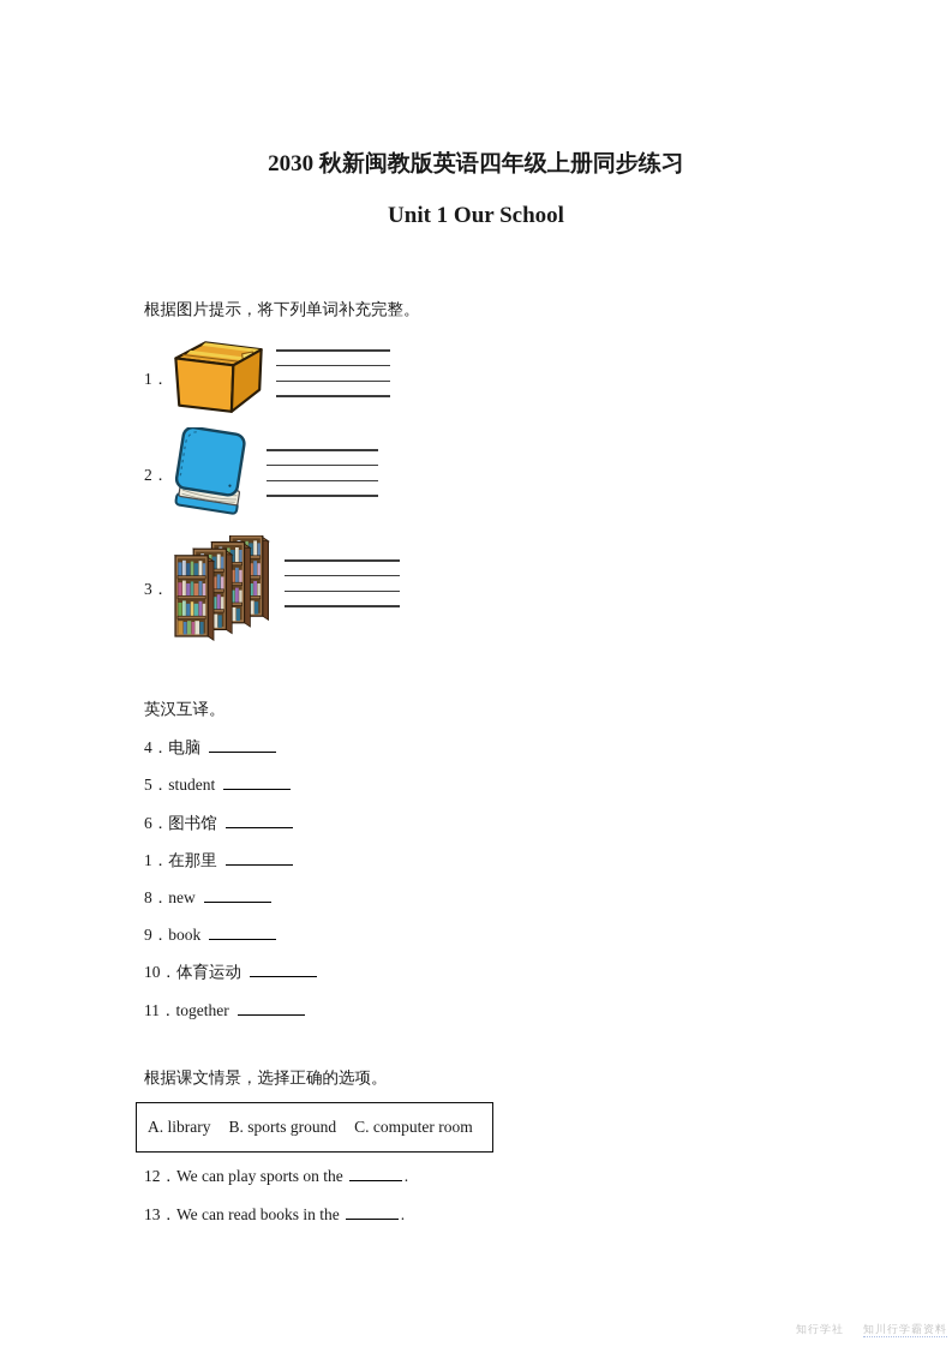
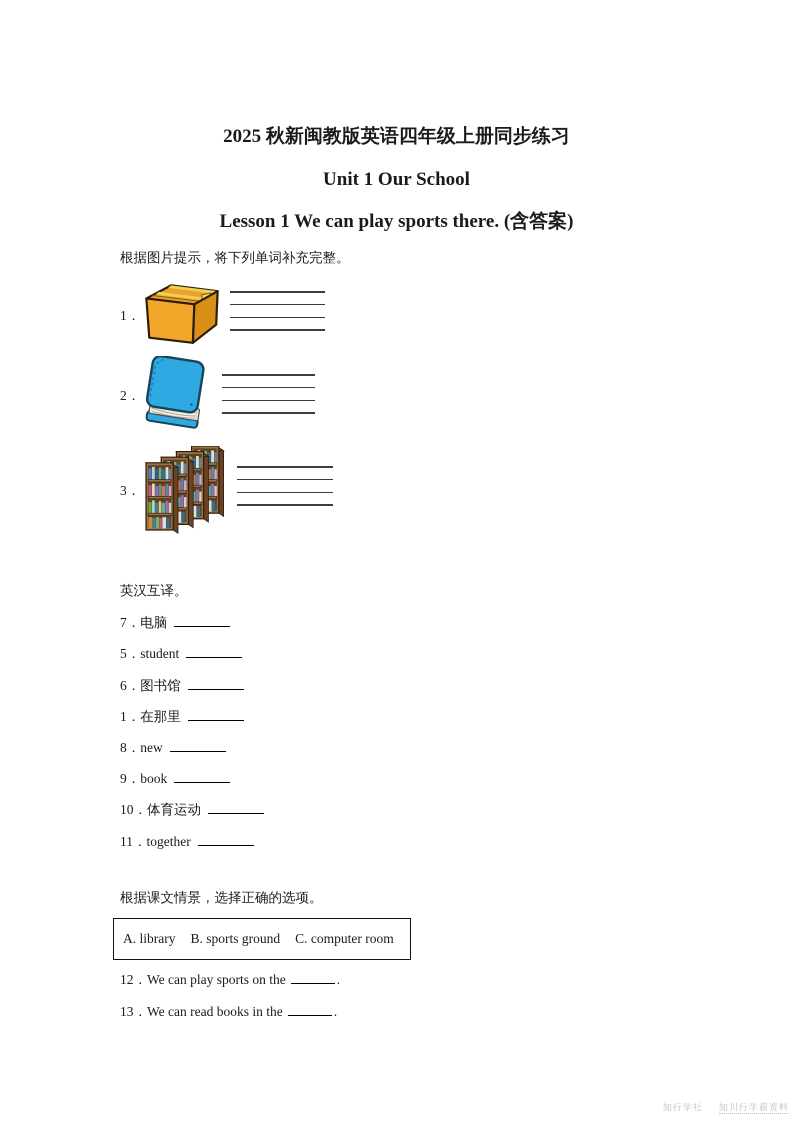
- 2030 秋新闽教版英语四年级上册同步练习
+ 2025 秋新闽教版英语四年级上册同步练习
  Unit 1 Our School
+ Lesson 1 We can play sports there. (含答案)
  根据图片提示，将下列单词补充完整。
  1．
  2．
  3．
  英汉互译。
- 4．电脑
+ 7．电脑
  5．student
  6．图书馆
  1．在那里
  8．new
  9．book
  10．体育运动
  11．together
  根据课文情景，选择正确的选项。
  A. library
  B. sports ground
  C. computer room
  12．We can play sports on the .
  13．We can read books in the .
  知行学社 知川行学霸资料
